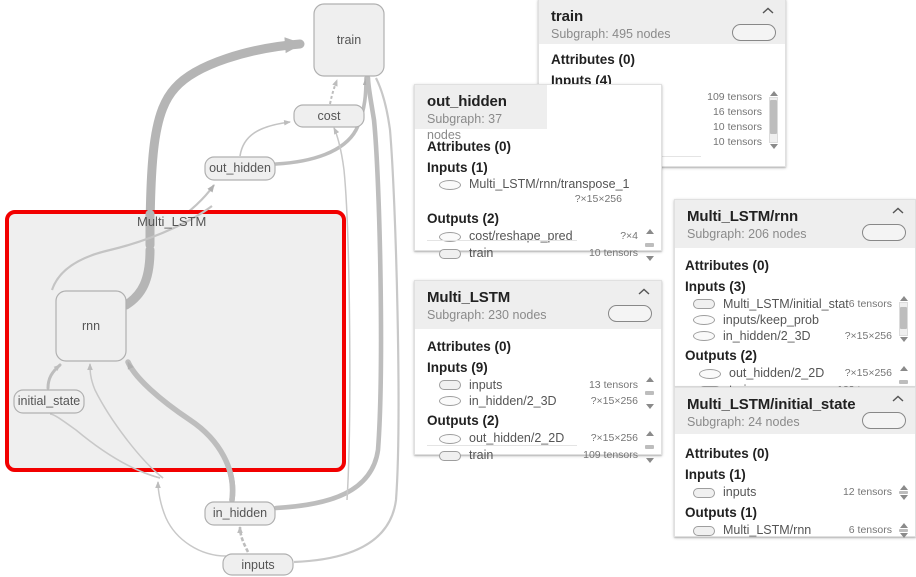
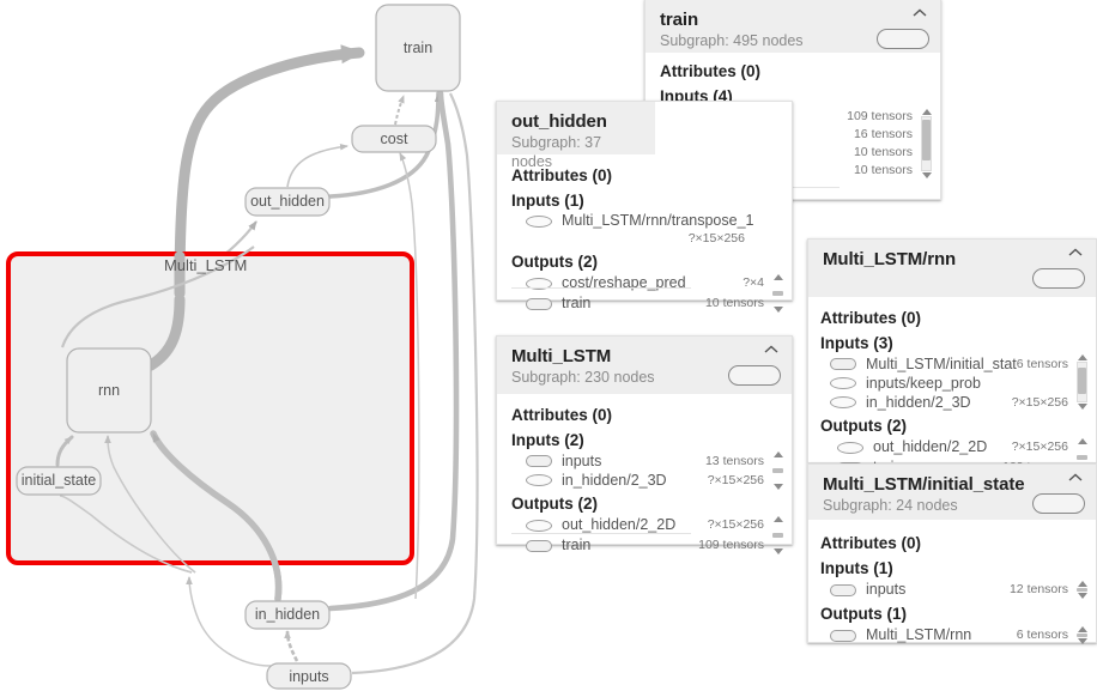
  train
  cost
  out_hidden
  rnn
  initial_state
  in_hidden
  inputs
  Multi_LSTM
  train
  Subgraph: 495 nodes
  Attributes (0)
  Inputs (4)
  109 tensors
  16 tensors
  10 tensors
  10 tensors
  out_hidden
  Subgraph: 37 nodes
  Attributes (0)
  Inputs (1)
  Multi_LSTM/rnn/transpose_1
  ?×15×256
  Outputs (2)
  cost/reshape_pred
  ?×4
  train
  10 tensors
  Multi_LSTM
  Subgraph: 230 nodes
  Attributes (0)
- Inputs (9)
+ Inputs (2)
  inputs
  13 tensors
  in_hidden/2_3D
  ?×15×256
  Outputs (2)
  out_hidden/2_2D
  ?×15×256
  train
  109 tensors
  Multi_LSTM/rnn
- Subgraph: 206 nodes
  Attributes (0)
  Inputs (3)
  Multi_LSTM/initial_stat
  6 tensors
  inputs/keep_prob
  in_hidden/2_3D
  ?×15×256
  Outputs (2)
  out_hidden/2_2D
  ?×15×256
  Multi_LSTM/initial_state
  Subgraph: 24 nodes
  Attributes (0)
  Inputs (1)
  inputs
  12 tensors
  Outputs (1)
  Multi_LSTM/rnn
  6 tensors
